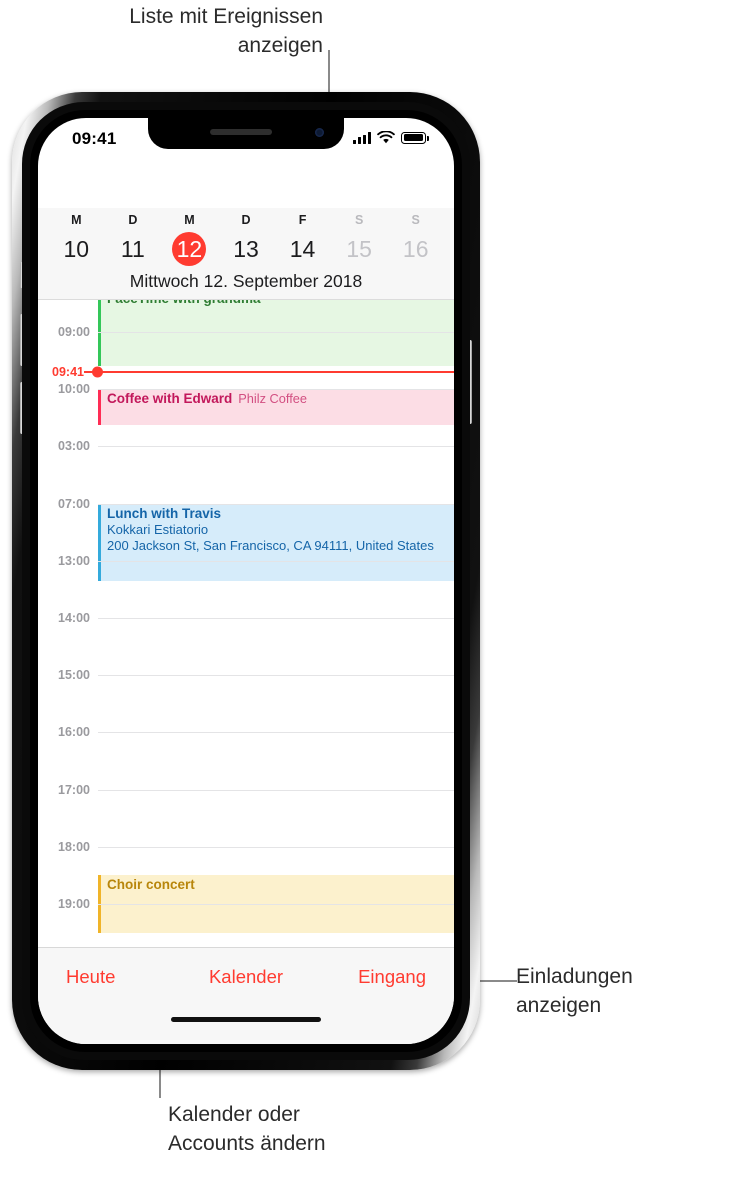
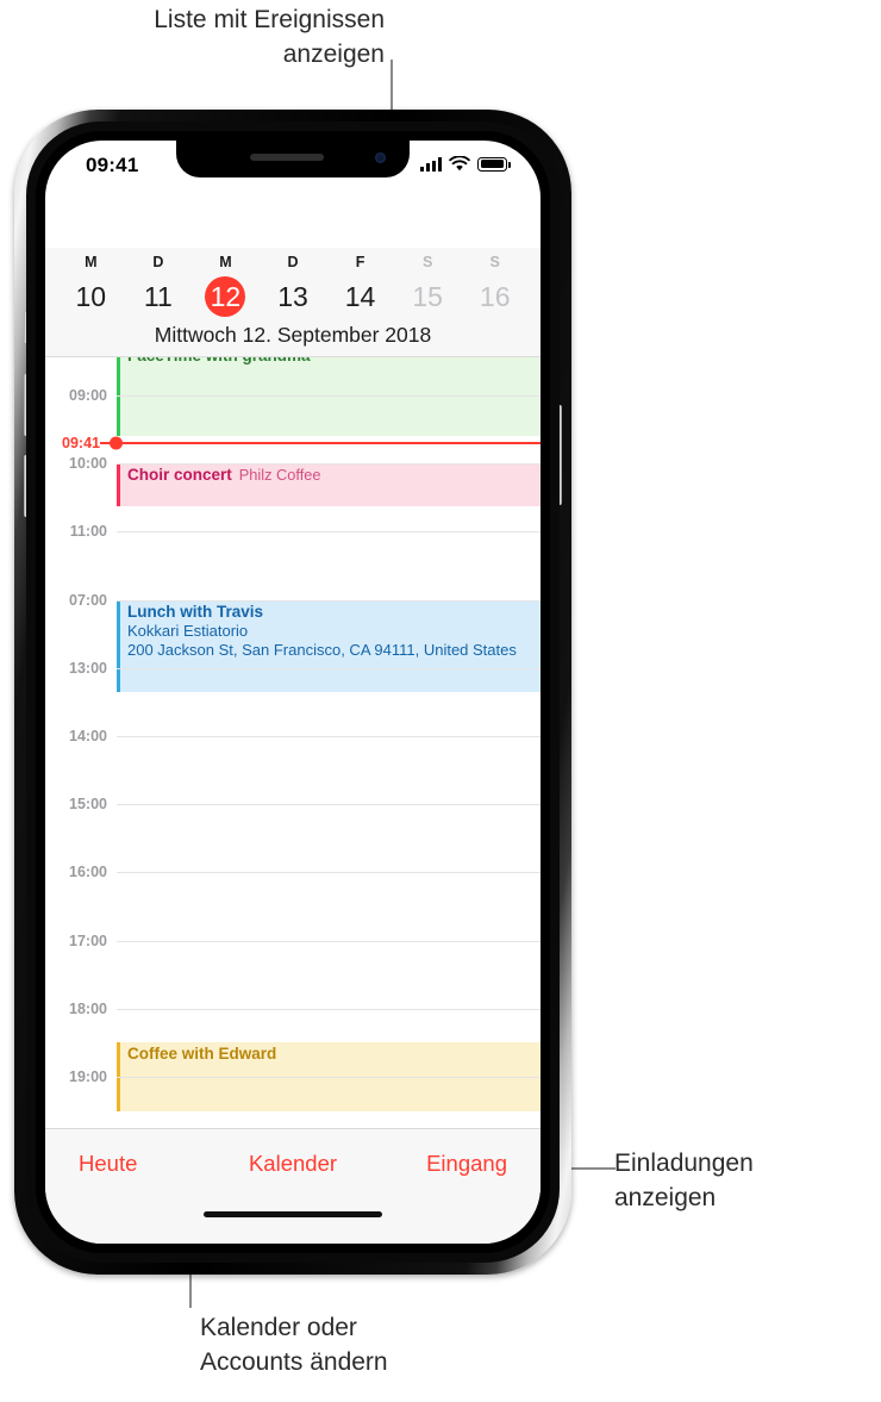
  Liste mit Ereignissen
  anzeigen
  Einladungen
  anzeigen
  Kalender oder
  Accounts ändern
  09:41
  M
  D
  M
  D
  F
  S
  S
  10
  11
  12
  13
  14
  15
  16
  Mittwoch 12. September 2018
- Coffee with Edward Philz Coffee
+ Choir concert Philz Coffee
  Lunch with Travis
  Kokkari Estiatorio
  200 Jackson St, San Francisco, CA 94111, United States
- Choir concert
+ Coffee with Edward
  09:00
  10:00
- 03:00
+ 11:00
  07:00
  13:00
  14:00
  15:00
  16:00
  17:00
  18:00
  19:00
  09:41
  Heute
  Kalender
  Eingang
